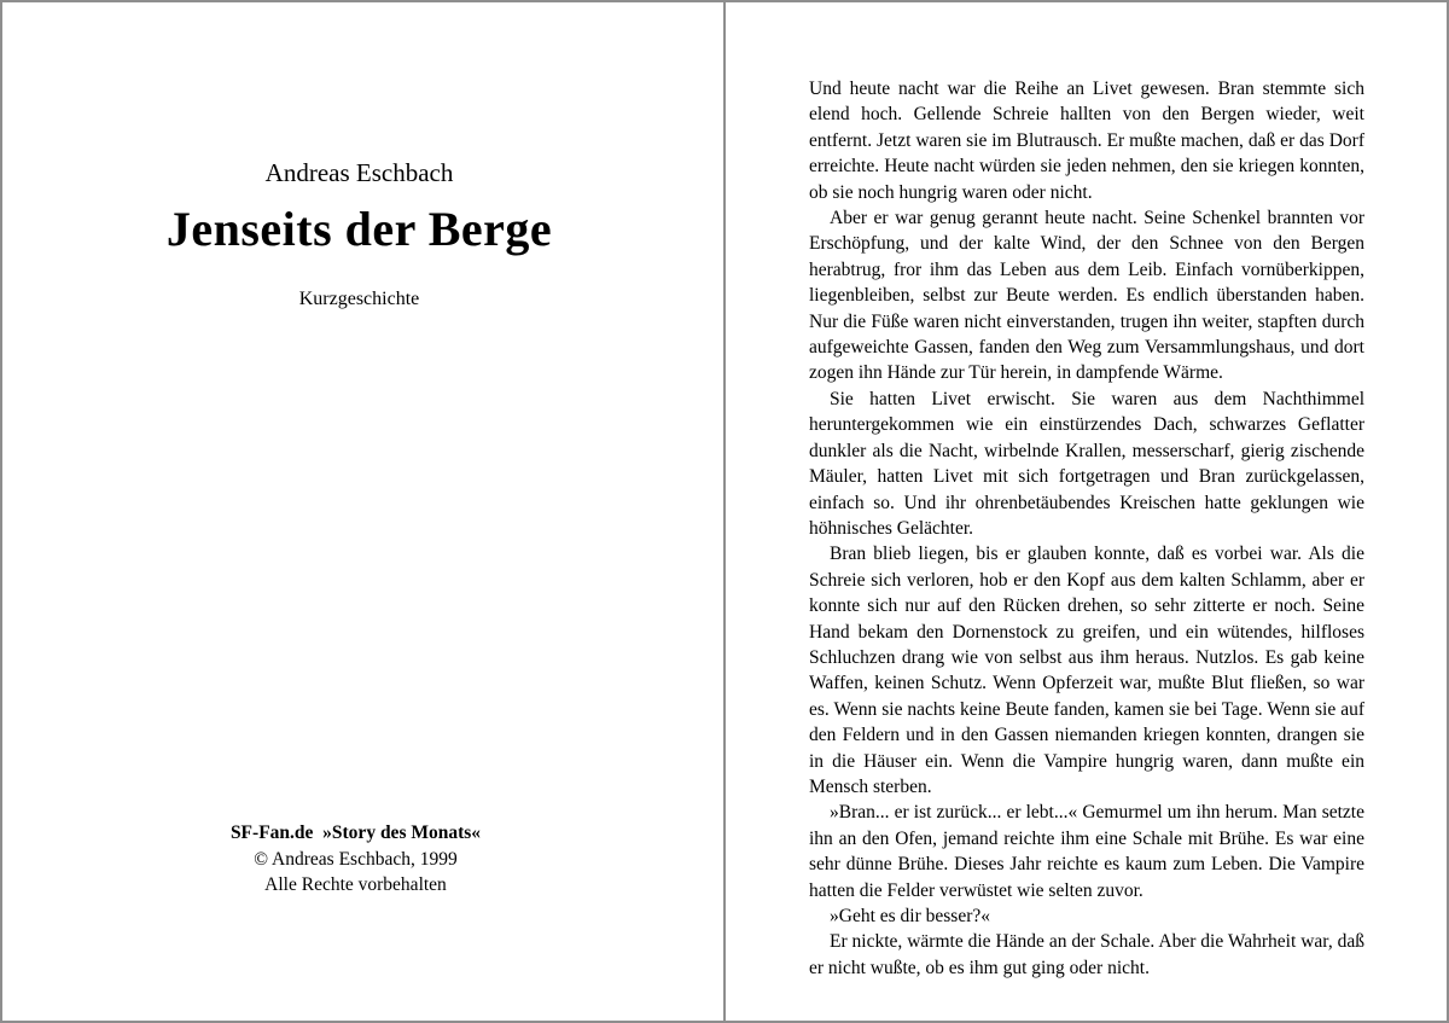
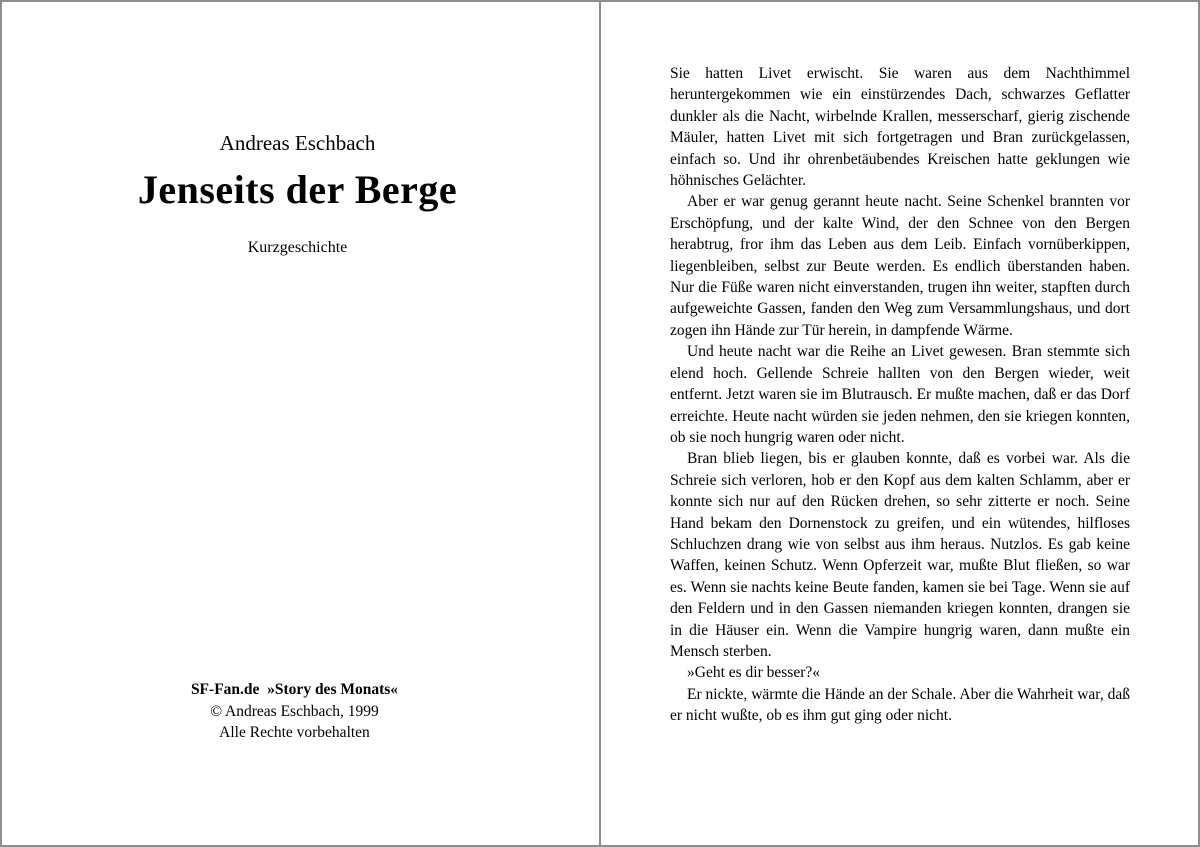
  Andreas Eschbach
  Jenseits der Berge
  Kurzgeschichte
  SF-Fan.de »Story des Monats«
  © Andreas Eschbach, 1999
  Alle Rechte vorbehalten
- Und heute nacht war die Reihe an Livet gewesen. Bran stemmte sich elend hoch. Gellende Schreie hallten von den Bergen wieder, weit entfernt. Jetzt waren sie im Blutrausch. Er mußte machen, daß er das Dorf erreichte. Heute nacht würden sie jeden nehmen, den sie kriegen konnten, ob sie noch hungrig waren oder nicht.
+ Sie hatten Livet erwischt. Sie waren aus dem Nachthimmel heruntergekommen wie ein einstürzendes Dach, schwarzes Geflatter dunkler als die Nacht, wirbelnde Krallen, messerscharf, gierig zischende Mäuler, hatten Livet mit sich fortgetragen und Bran zurückgelassen, einfach so. Und ihr ohrenbetäubendes Kreischen hatte geklungen wie höhnisches Gelächter.
  Aber er war genug gerannt heute nacht. Seine Schenkel brannten vor Erschöpfung, und der kalte Wind, der den Schnee von den Bergen herabtrug, fror ihm das Leben aus dem Leib. Einfach vornüberkippen, liegenbleiben, selbst zur Beute werden. Es endlich überstanden haben. Nur die Füße waren nicht einverstanden, trugen ihn weiter, stapften durch aufgeweichte Gassen, fanden den Weg zum Versammlungshaus, und dort zogen ihn Hände zur Tür herein, in dampfende Wärme.
- Sie hatten Livet erwischt. Sie waren aus dem Nachthimmel heruntergekommen wie ein einstürzendes Dach, schwarzes Geflatter dunkler als die Nacht, wirbelnde Krallen, messerscharf, gierig zischende Mäuler, hatten Livet mit sich fortgetragen und Bran zurückgelassen, einfach so. Und ihr ohrenbetäubendes Kreischen hatte geklungen wie höhnisches Gelächter.
+ Und heute nacht war die Reihe an Livet gewesen. Bran stemmte sich elend hoch. Gellende Schreie hallten von den Bergen wieder, weit entfernt. Jetzt waren sie im Blutrausch. Er mußte machen, daß er das Dorf erreichte. Heute nacht würden sie jeden nehmen, den sie kriegen konnten, ob sie noch hungrig waren oder nicht.
  Bran blieb liegen, bis er glauben konnte, daß es vorbei war. Als die Schreie sich verloren, hob er den Kopf aus dem kalten Schlamm, aber er konnte sich nur auf den Rücken drehen, so sehr zitterte er noch. Seine Hand bekam den Dornenstock zu greifen, und ein wütendes, hilfloses Schluchzen drang wie von selbst aus ihm heraus. Nutzlos. Es gab keine Waffen, keinen Schutz. Wenn Opferzeit war, mußte Blut fließen, so war es. Wenn sie nachts keine Beute fanden, kamen sie bei Tage. Wenn sie auf den Feldern und in den Gassen niemanden kriegen konnten, drangen sie in die Häuser ein. Wenn die Vampire hungrig waren, dann mußte ein Mensch sterben.
- »Bran... er ist zurück... er lebt...« Gemurmel um ihn herum. Man setzte ihn an den Ofen, jemand reichte ihm eine Schale mit Brühe. Es war eine sehr dünne Brühe. Dieses Jahr reichte es kaum zum Leben. Die Vampire hatten die Felder verwüstet wie selten zuvor.
  »Geht es dir besser?«
  Er nickte, wärmte die Hände an der Schale. Aber die Wahrheit war, daß er nicht wußte, ob es ihm gut ging oder nicht.
